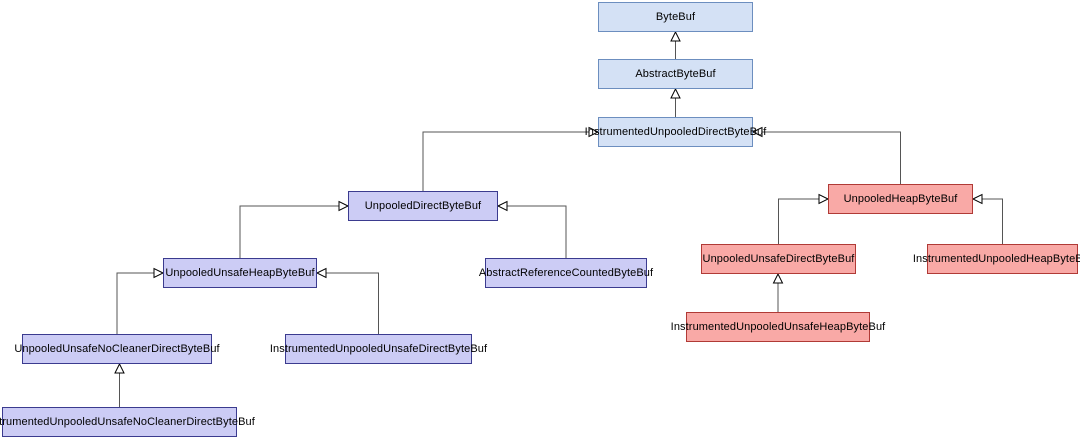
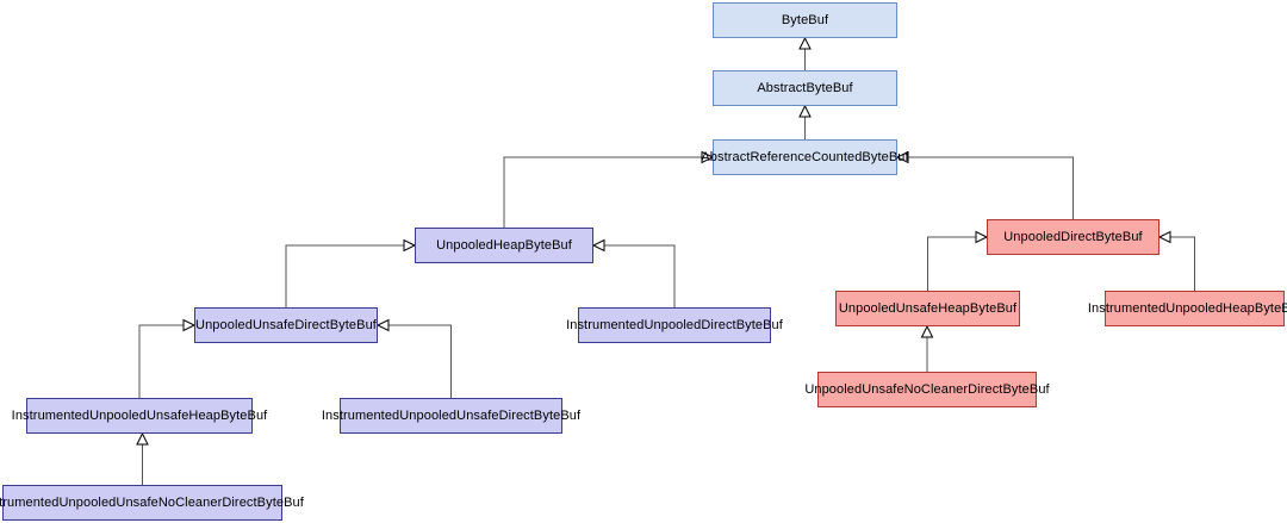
  ByteBuf
  AbstractByteBuf
- InstrumentedUnpooledDirectByteBuf
+ AbstractReferenceCountedByteBuf
- UnpooledDirectByteBuf
+ UnpooledHeapByteBuf
- UnpooledUnsafeHeapByteBuf
+ UnpooledUnsafeDirectByteBuf
- AbstractReferenceCountedByteBuf
+ InstrumentedUnpooledDirectByteBuf
- UnpooledUnsafeNoCleanerDirectByteBuf
+ InstrumentedUnpooledUnsafeHeapByteBuf
  InstrumentedUnpooledUnsafeDirectByteBuf
  trumentedUnpooledUnsafeNoCleanerDirectByteBuf
- UnpooledHeapByteBuf
+ UnpooledDirectByteBuf
- UnpooledUnsafeDirectByteBuf
+ UnpooledUnsafeHeapByteBuf
  InstrumentedUnpooledHeapByteB
- InstrumentedUnpooledUnsafeHeapByteBuf
+ UnpooledUnsafeNoCleanerDirectByteBuf
